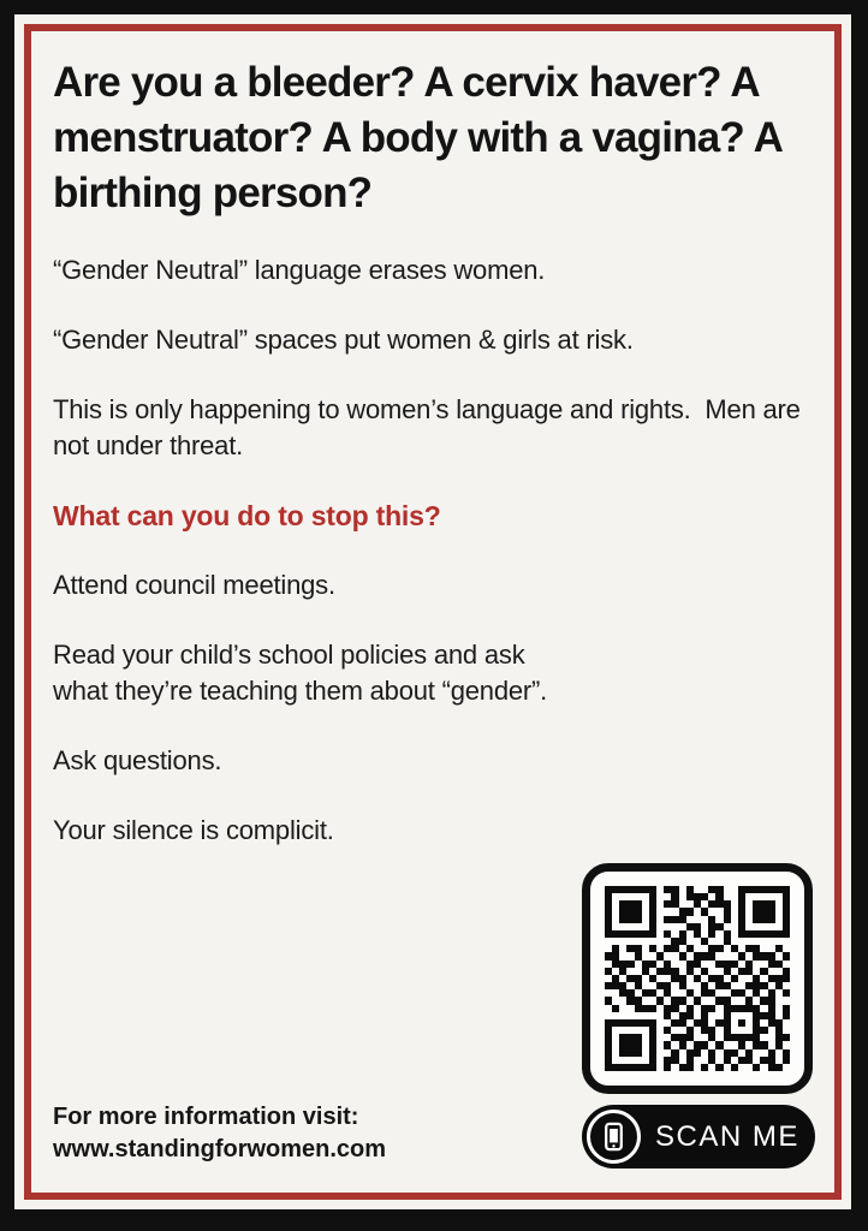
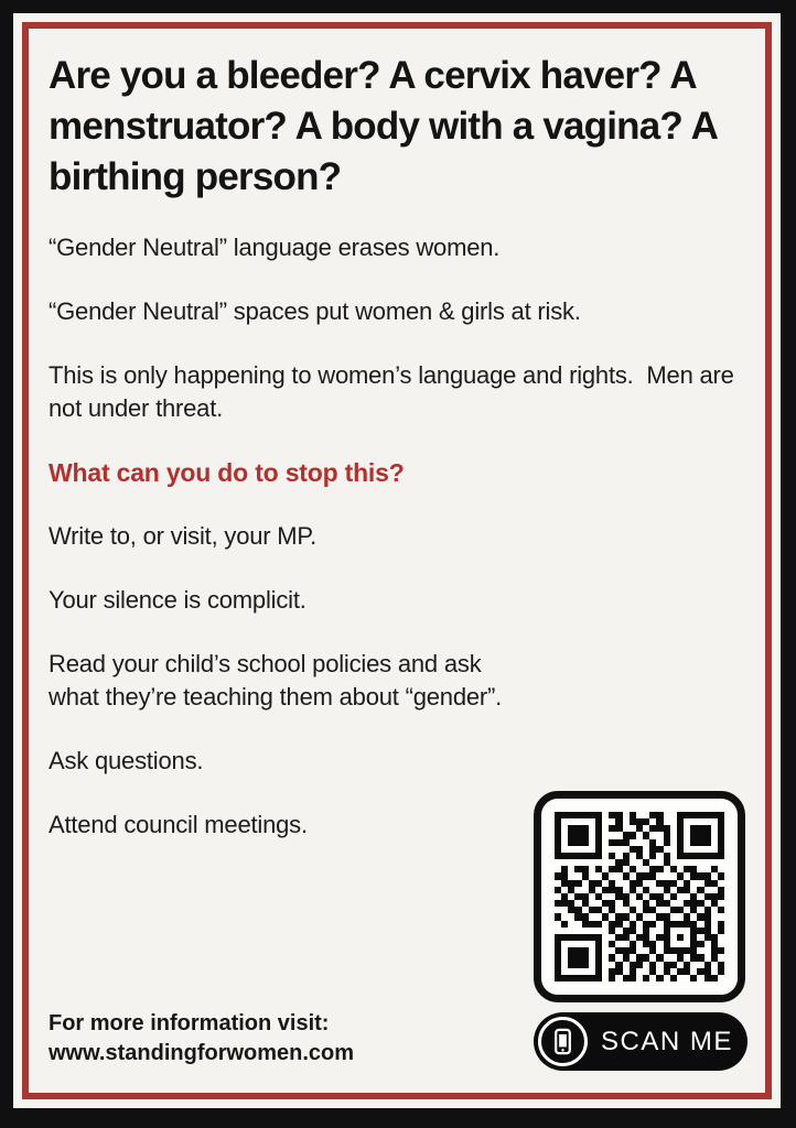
  Are you a bleeder? A cervix haver? A menstruator? A body with a vagina? A birthing person?
  “Gender Neutral” language erases women.
  “Gender Neutral” spaces put women & girls at risk.
  This is only happening to women’s language and rights. Men are not under threat.
  What can you do to stop this?
+ Write to, or visit, your MP.
- Attend council meetings.
+ Your silence is complicit.
  Read your child’s school policies and ask what they’re teaching them about “gender”.
  Ask questions.
- Your silence is complicit.
+ Attend council meetings.
  For more information visit:
  www.standingforwomen.com
  SCAN ME
